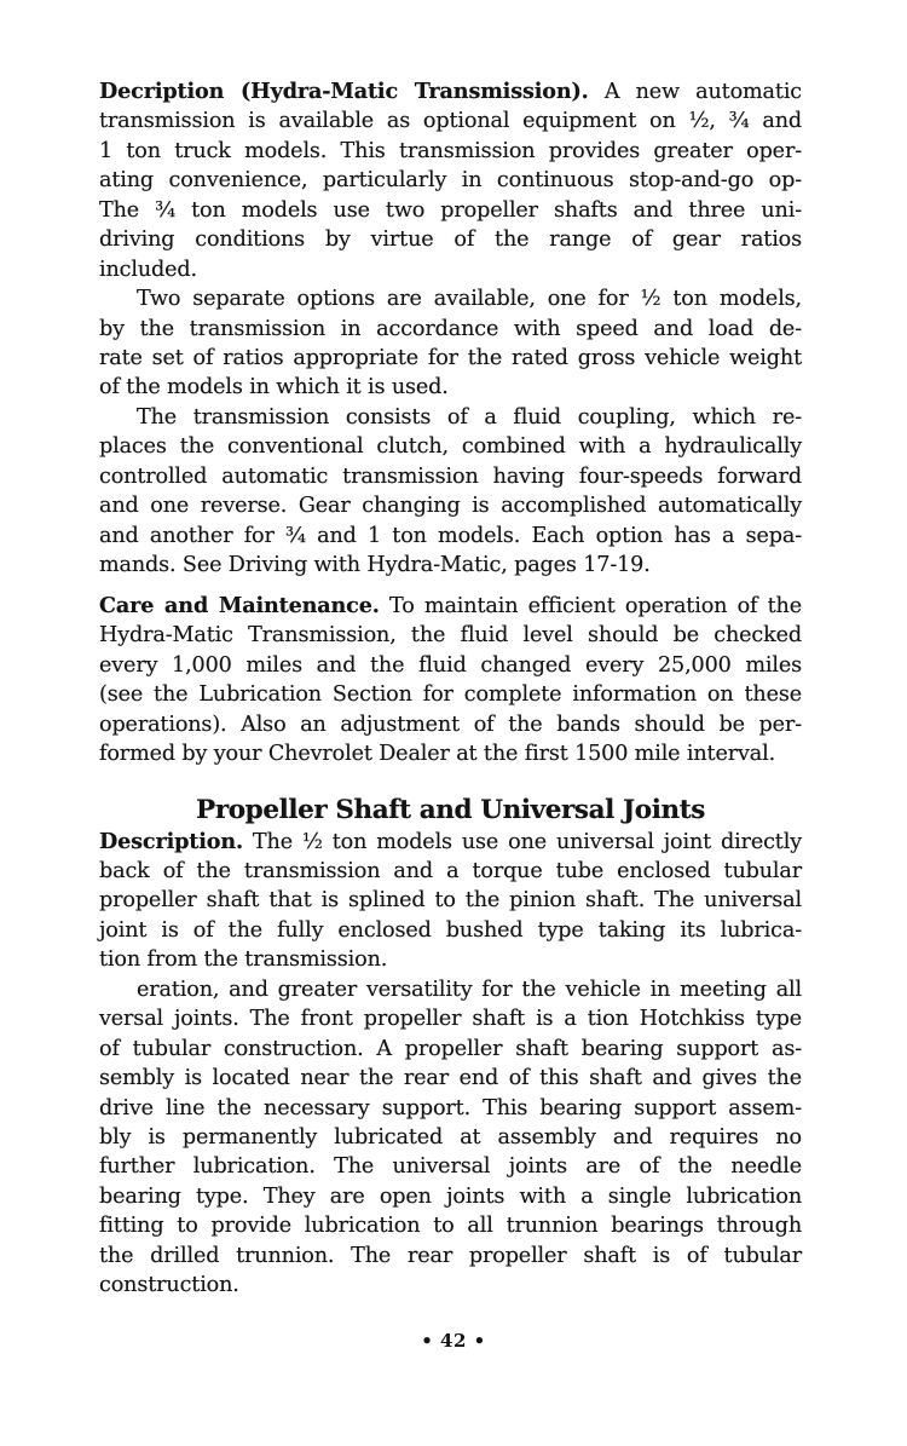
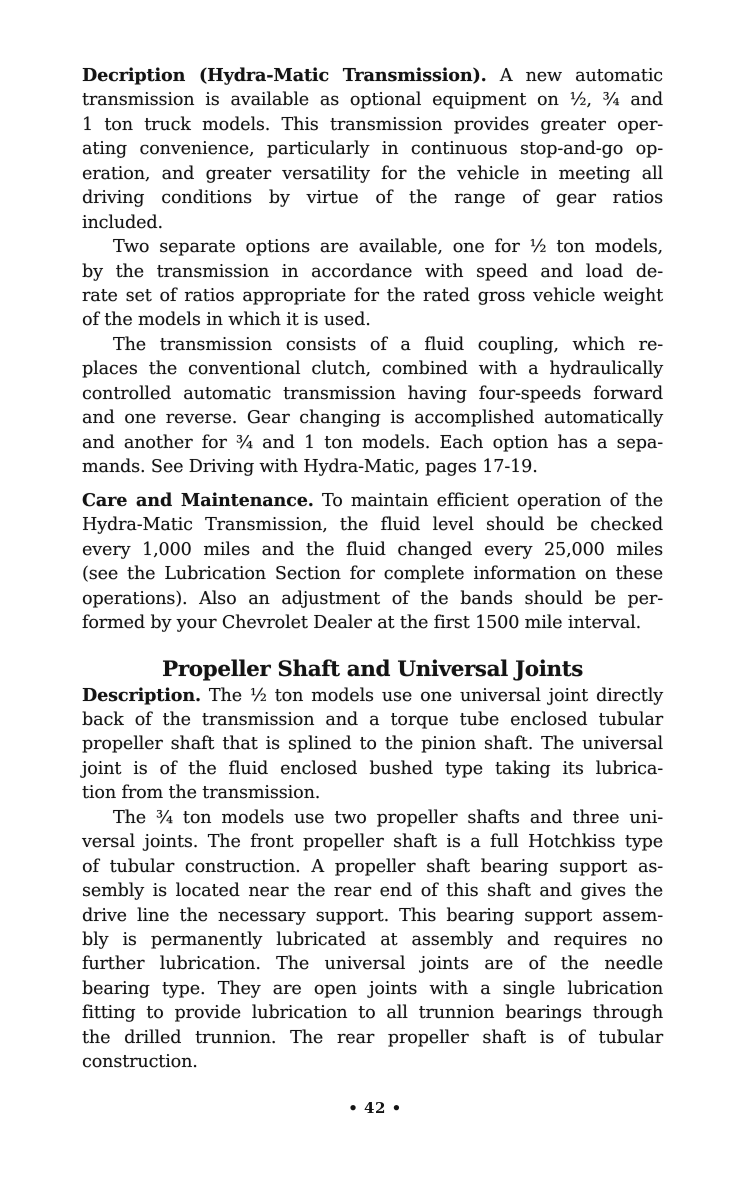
  Decription (Hydra-Matic Transmission). A new automatic
  transmission is available as optional equipment on ½, ¾ and
  1 ton truck models. This transmission provides greater oper-
  ating convenience, particularly in continuous stop-and-go op-
- The ¾ ton models use two propeller shafts and three uni-
+ eration, and greater versatility for the vehicle in meeting all
  driving conditions by virtue of the range of gear ratios
  included.
  Two separate options are available, one for ½ ton models,
  by the transmission in accordance with speed and load de-
  rate set of ratios appropriate for the rated gross vehicle weight
  of the models in which it is used.
  The transmission consists of a fluid coupling, which re-
  places the conventional clutch, combined with a hydraulically
  controlled automatic transmission having four-speeds forward
  and one reverse. Gear changing is accomplished automatically
  and another for ¾ and 1 ton models. Each option has a sepa-
  mands. See Driving with Hydra-Matic, pages 17-19.
  Care and Maintenance. To maintain efficient operation of the
  Hydra-Matic Transmission, the fluid level should be checked
  every 1,000 miles and the fluid changed every 25,000 miles
  (see the Lubrication Section for complete information on these
  operations). Also an adjustment of the bands should be per-
  formed by your Chevrolet Dealer at the first 1500 mile interval.
  Propeller Shaft and Universal Joints
  Description. The ½ ton models use one universal joint directly
  back of the transmission and a torque tube enclosed tubular
  propeller shaft that is splined to the pinion shaft. The universal
- joint is of the fully enclosed bushed type taking its lubrica-
+ joint is of the fluid enclosed bushed type taking its lubrica-
  tion from the transmission.
- eration, and greater versatility for the vehicle in meeting all
+ The ¾ ton models use two propeller shafts and three uni-
- versal joints. The front propeller shaft is a tion Hotchkiss type
+ versal joints. The front propeller shaft is a full Hotchkiss type
  of tubular construction. A propeller shaft bearing support as-
  sembly is located near the rear end of this shaft and gives the
  drive line the necessary support. This bearing support assem-
  bly is permanently lubricated at assembly and requires no
  further lubrication. The universal joints are of the needle
  bearing type. They are open joints with a single lubrication
  fitting to provide lubrication to all trunnion bearings through
  the drilled trunnion. The rear propeller shaft is of tubular
  construction.
  • 42 •
